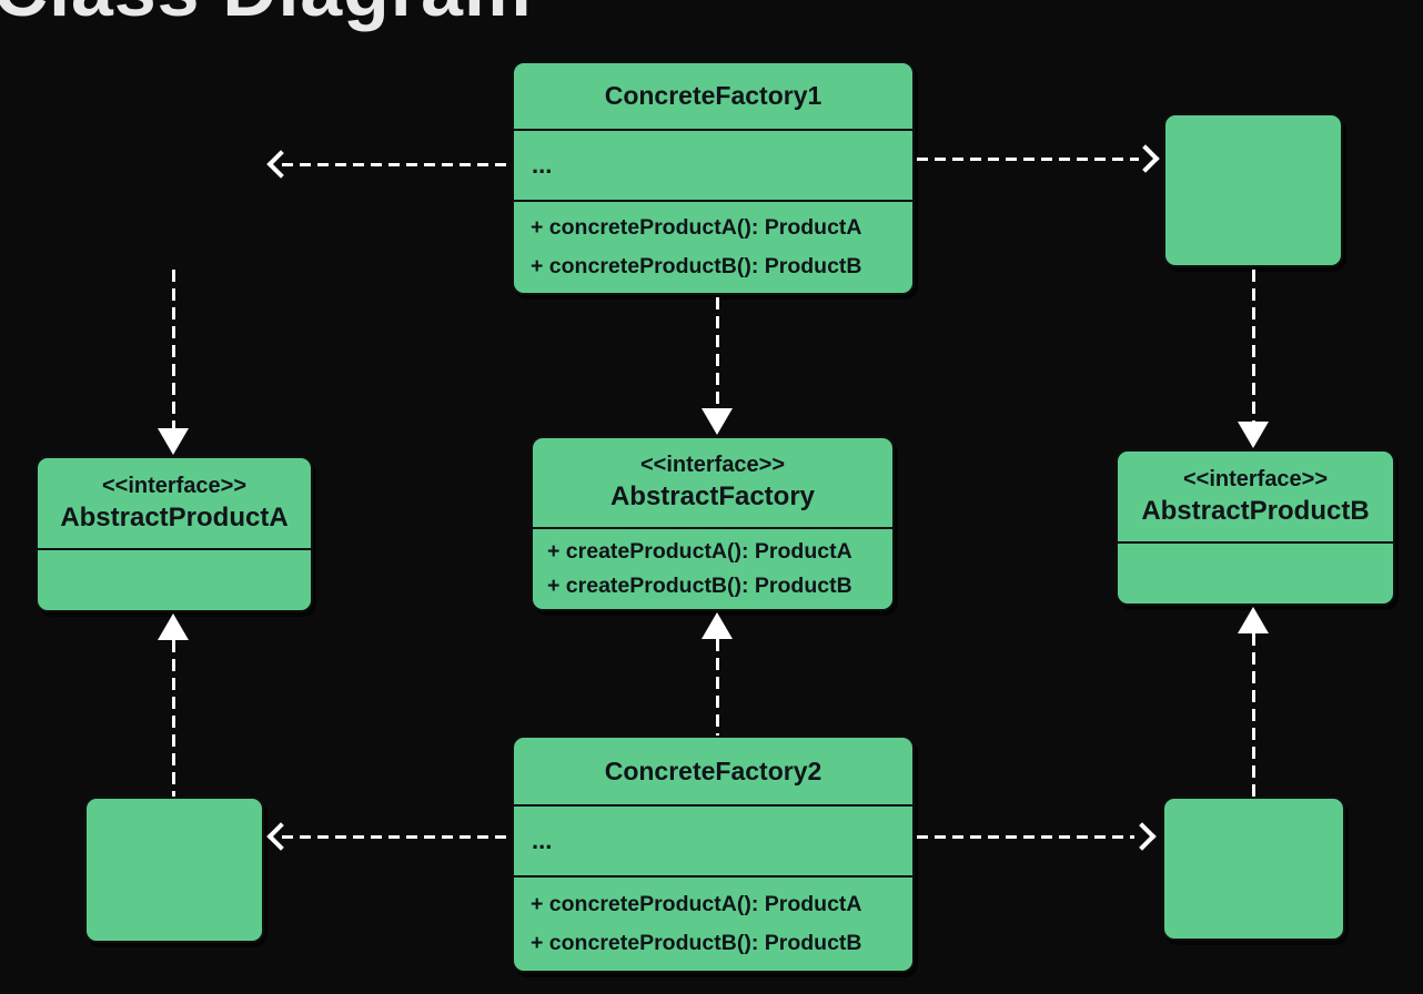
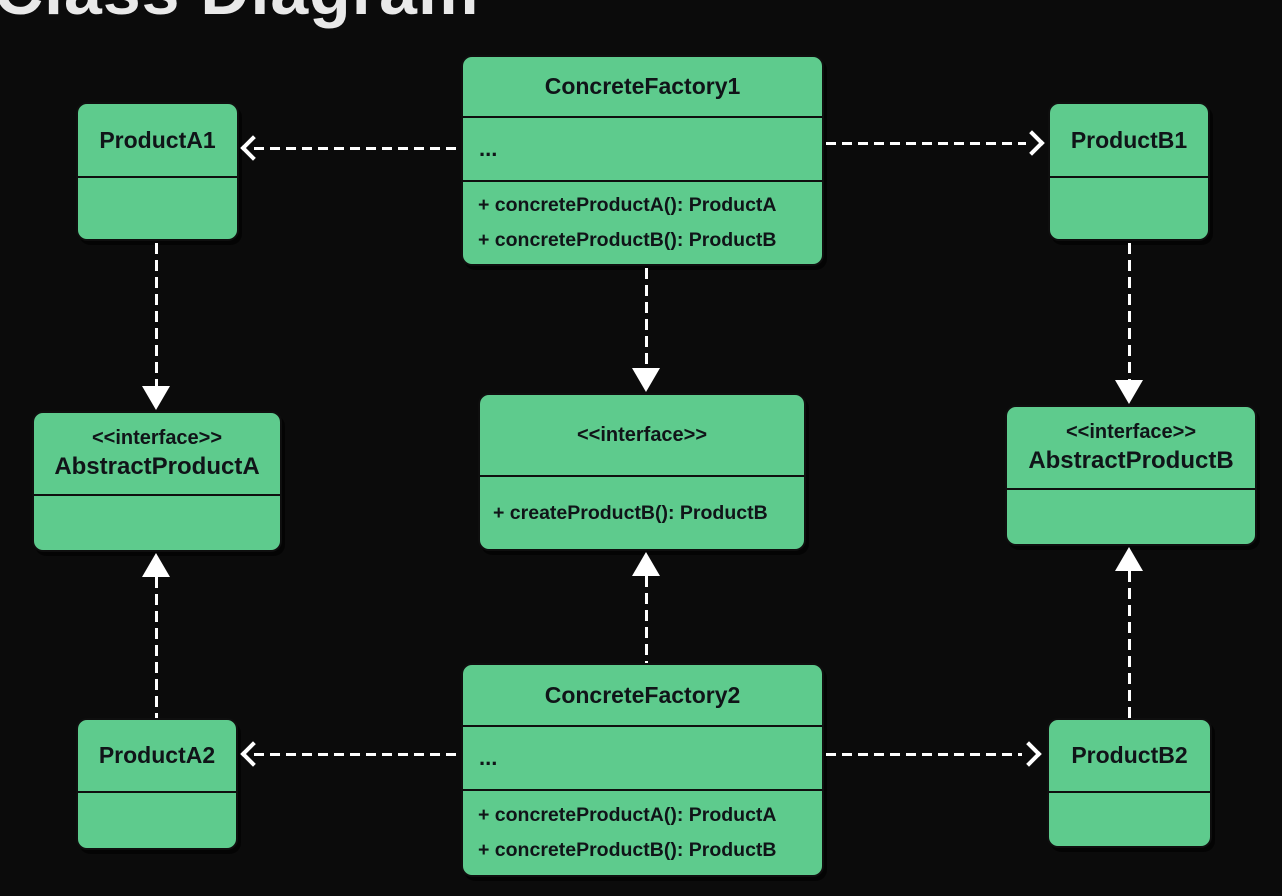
  ConcreteFactory1
  ...
  + concreteProductA(): ProductA
  + concreteProductB(): ProductB
+ ProductA1
+ ProductB1
  <<interface>>
- AbstractFactory
- + createProductA(): ProductA
  + createProductB(): ProductB
  <<interface>>
  AbstractProductA
  <<interface>>
  AbstractProductB
  ConcreteFactory2
  ...
  + concreteProductA(): ProductA
  + concreteProductB(): ProductB
+ ProductA2
+ ProductB2
